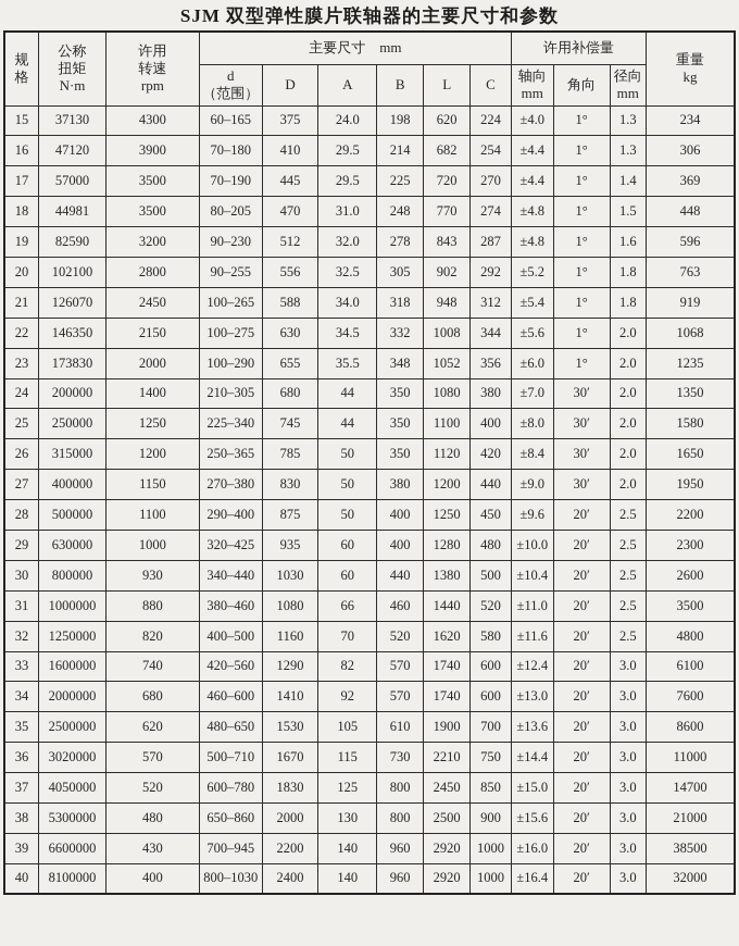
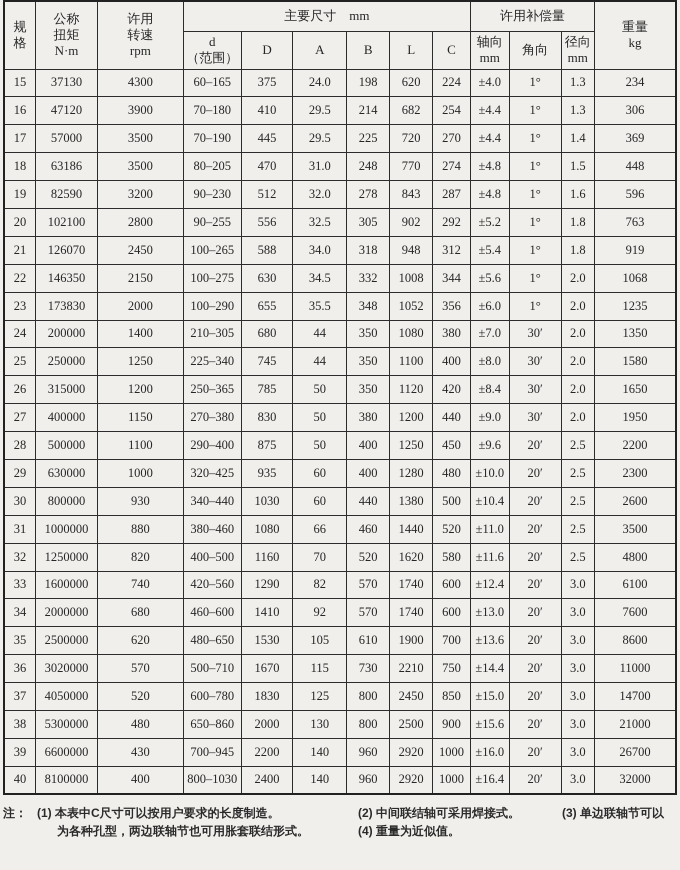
- SJM 双型弹性膜片联轴器的主要尺寸和参数
  规 格	公称 扭矩 N·m	许用 转速 rpm	主要尺寸 mm	许用补偿量	重量 kg
  d （范围）	D	A	B	L	C	轴向 mm	角向	径向 mm
  15	37130	4300	60–165	375	24.0	198	620	224	±4.0	1°	1.3	234
  16	47120	3900	70–180	410	29.5	214	682	254	±4.4	1°	1.3	306
  17	57000	3500	70–190	445	29.5	225	720	270	±4.4	1°	1.4	369
- 18	44981	3500	80–205	470	31.0	248	770	274	±4.8	1°	1.5	448
+ 18	63186	3500	80–205	470	31.0	248	770	274	±4.8	1°	1.5	448
  19	82590	3200	90–230	512	32.0	278	843	287	±4.8	1°	1.6	596
  20	102100	2800	90–255	556	32.5	305	902	292	±5.2	1°	1.8	763
  21	126070	2450	100–265	588	34.0	318	948	312	±5.4	1°	1.8	919
  22	146350	2150	100–275	630	34.5	332	1008	344	±5.6	1°	2.0	1068
  23	173830	2000	100–290	655	35.5	348	1052	356	±6.0	1°	2.0	1235
  24	200000	1400	210–305	680	44	350	1080	380	±7.0	30′	2.0	1350
  25	250000	1250	225–340	745	44	350	1100	400	±8.0	30′	2.0	1580
  26	315000	1200	250–365	785	50	350	1120	420	±8.4	30′	2.0	1650
  27	400000	1150	270–380	830	50	380	1200	440	±9.0	30′	2.0	1950
  28	500000	1100	290–400	875	50	400	1250	450	±9.6	20′	2.5	2200
  29	630000	1000	320–425	935	60	400	1280	480	±10.0	20′	2.5	2300
  30	800000	930	340–440	1030	60	440	1380	500	±10.4	20′	2.5	2600
  31	1000000	880	380–460	1080	66	460	1440	520	±11.0	20′	2.5	3500
  32	1250000	820	400–500	1160	70	520	1620	580	±11.6	20′	2.5	4800
  33	1600000	740	420–560	1290	82	570	1740	600	±12.4	20′	3.0	6100
  34	2000000	680	460–600	1410	92	570	1740	600	±13.0	20′	3.0	7600
  35	2500000	620	480–650	1530	105	610	1900	700	±13.6	20′	3.0	8600
  36	3020000	570	500–710	1670	115	730	2210	750	±14.4	20′	3.0	11000
  37	4050000	520	600–780	1830	125	800	2450	850	±15.0	20′	3.0	14700
  38	5300000	480	650–860	2000	130	800	2500	900	±15.6	20′	3.0	21000
- 39	6600000	430	700–945	2200	140	960	2920	1000	±16.0	20′	3.0	38500
+ 39	6600000	430	700–945	2200	140	960	2920	1000	±16.0	20′	3.0	26700
  40	8100000	400	800–1030	2400	140	960	2920	1000	±16.4	20′	3.0	32000
+ 注：
+ (1) 本表中C尺寸可以按用户要求的长度制造。
+ (2) 中间联结轴可采用焊接式。
+ (3) 单边联轴节可以
+ 为各种孔型，两边联轴节也可用胀套联结形式。
+ (4) 重量为近似值。
